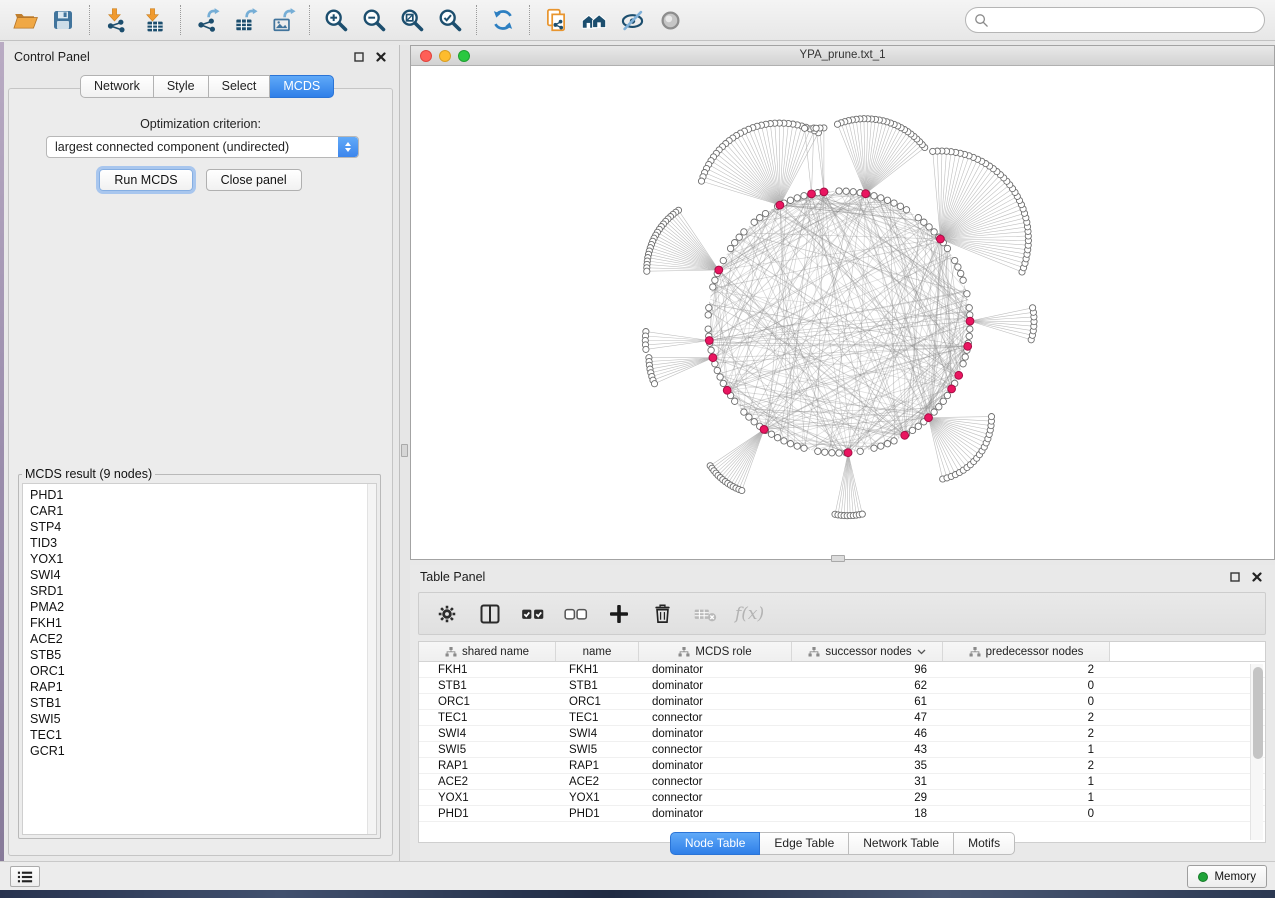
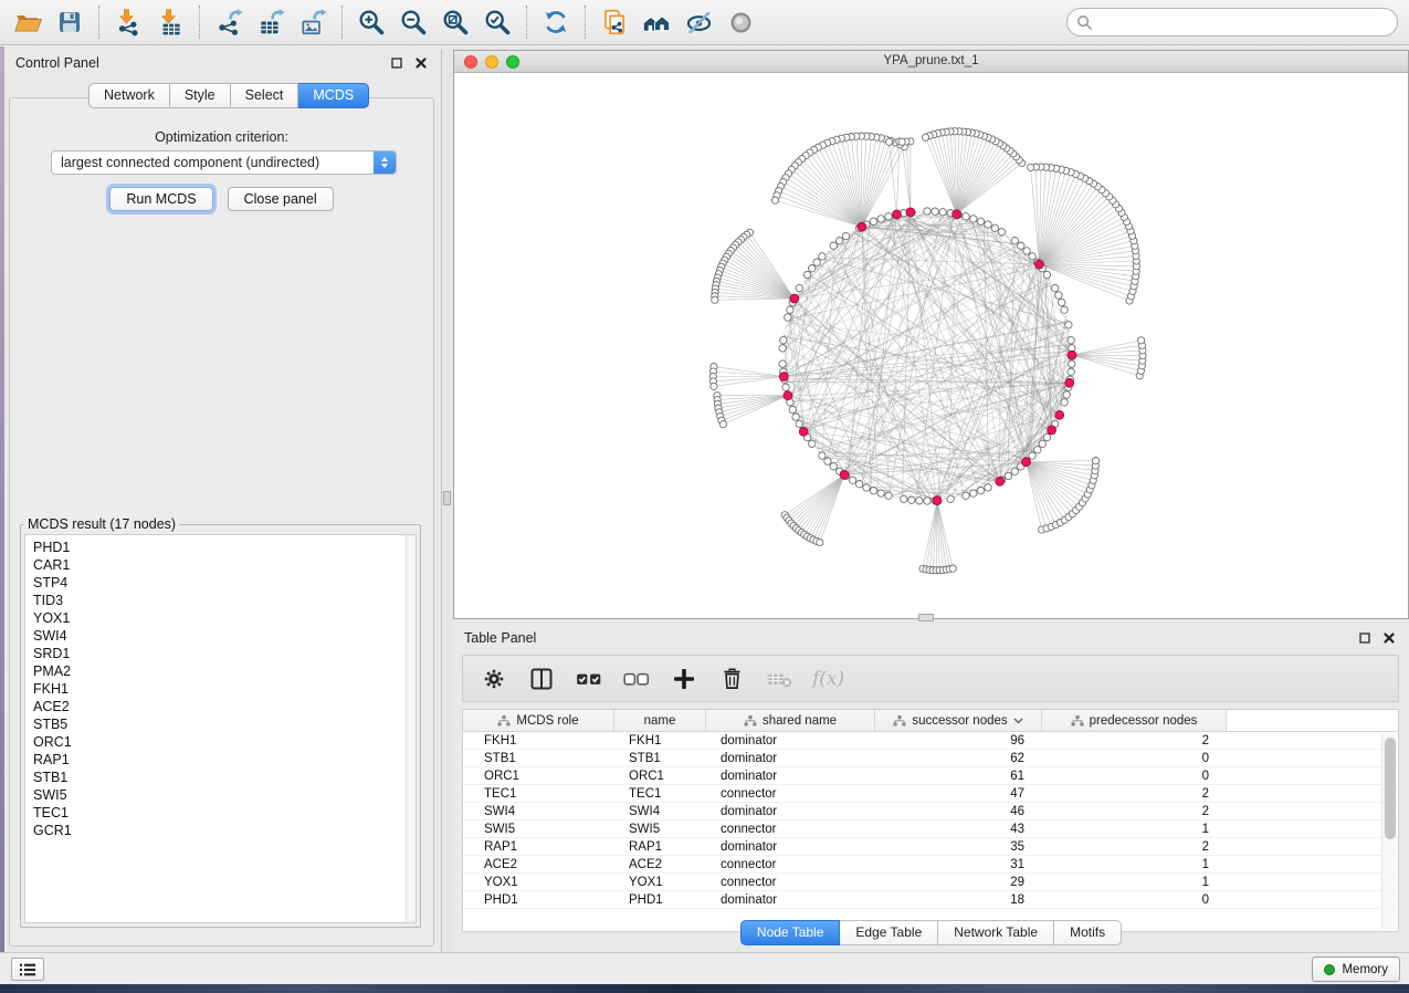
  Control Panel
  Network
  Style
  Select
  MCDS
  Optimization criterion:
  largest connected component (undirected)
  Run MCDS
  Close panel
- MCDS result (9 nodes)
+ MCDS result (17 nodes)
  PHD1
  CAR1
  STP4
  TID3
  YOX1
  SWI4
  SRD1
  PMA2
  FKH1
  ACE2
  STB5
  ORC1
  RAP1
  STB1
  SWI5
  TEC1
  GCR1
  YPA_prune.txt_1
  Table Panel
  f(x)
- shared name
+ MCDS role
  name
- MCDS role
+ shared name
  successor nodes
  predecessor nodes
  FKH1
  FKH1
  dominator
  96
  2
  STB1
  STB1
  dominator
  62
  0
  ORC1
  ORC1
  dominator
  61
  0
  TEC1
  TEC1
  connector
  47
  2
  SWI4
  SWI4
  dominator
  46
  2
  SWI5
  SWI5
  connector
  43
  1
  RAP1
  RAP1
  dominator
  35
  2
  ACE2
  ACE2
  connector
  31
  1
  YOX1
  YOX1
  connector
  29
  1
  PHD1
  PHD1
  dominator
  18
  0
  Node Table
  Edge Table
  Network Table
  Motifs
  Memory
